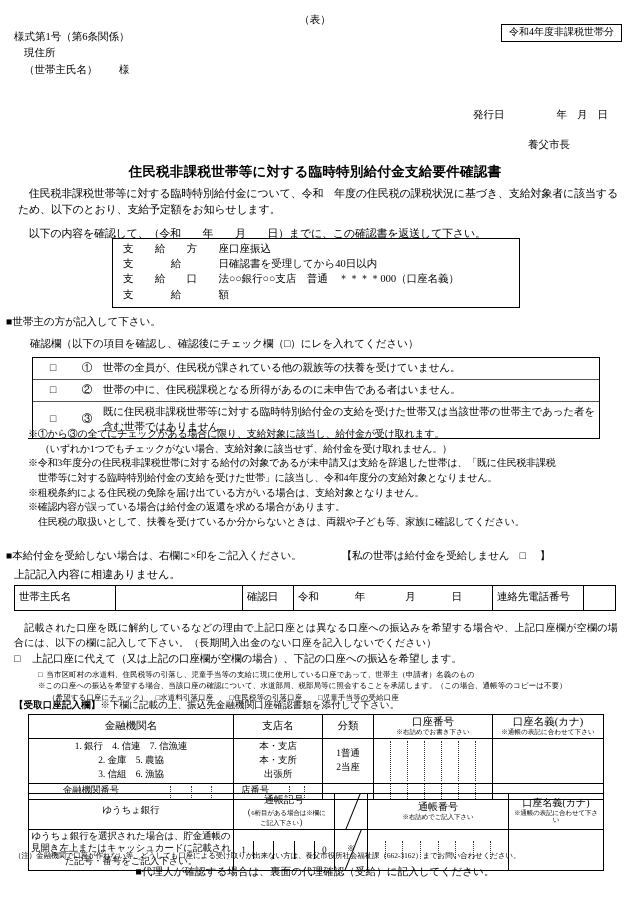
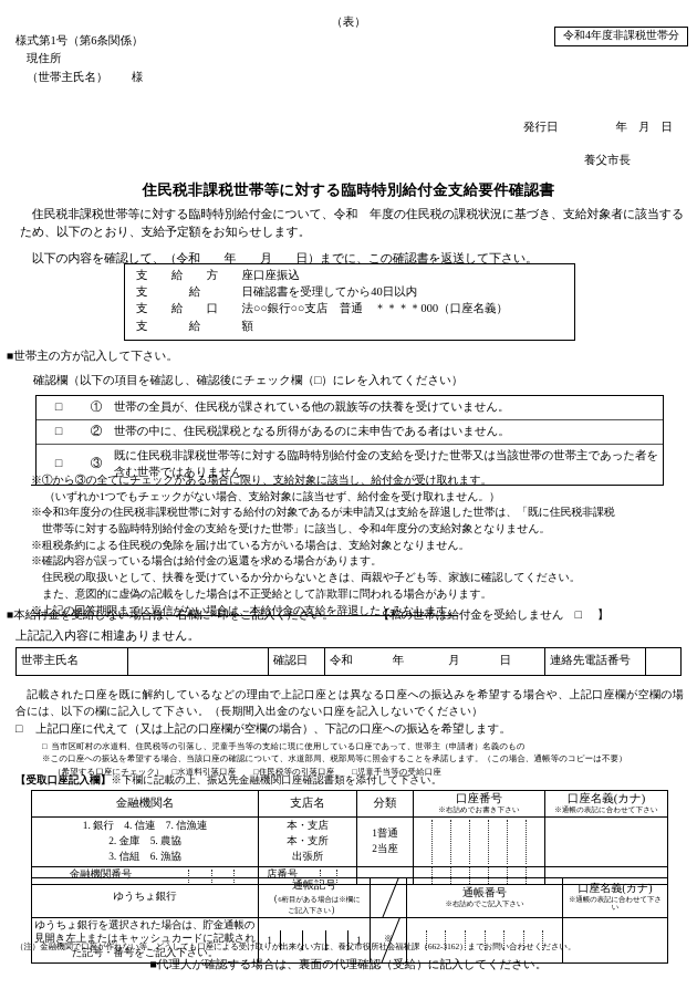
  （表）
  令和4年度非課税世帯分
  様式第1号（第6条関係）
  現住所
  （世帯主氏名） 様
  発行日 年 月 日
  養父市長
  住民税非課税世帯等に対する臨時特別給付金支給要件確認書
  住民税非課税世帯等に対する臨時特別給付金について、令和 年度の住民税の課税状況に基づき、支給対象者に該当するため、以下のとおり、支給予定額をお知らせします。
  以下の内容を確認して、（令和 年 月 日）までに、この確認書を返送して下さい。
  支
  給
  方
  座
  口座振込
  支
  給
  日
  確認書を受理してから40日以内
  支
  給
  口
  法
  ○○銀行○○支店 普通 ＊＊＊＊000（口座名義）
  支
  給
  額
  ■世帯主の方が記入して下さい。
  確認欄（以下の項目を確認し、確認後にチェック欄（□）にレを入れてください）
  □	①	世帯の全員が、住民税が課されている他の親族等の扶養を受けていません。
  □	②	世帯の中に、住民税課税となる所得があるのに未申告である者はいません。
  □	③	既に住民税非課税世帯等に対する臨時特別給付金の支給を受けた世帯又は当該世帯の世帯主であった者を含む世帯ではありません。
  ※①から③の全てにチェックがある場合に限り、支給対象に該当し、給付金が受け取れます。
  （いずれか1つでもチェックがない場合、支給対象に該当せず、給付金を受け取れません。）
  ※令和3年度分の住民税非課税世帯に対する給付の対象であるが未申請又は支給を辞退した世帯は、「既に住民税非課税
  世帯等に対する臨時特別給付金の支給を受けた世帯」に該当し、令和4年度分の支給対象となりません。
  ※租税条約による住民税の免除を届け出ている方がいる場合は、支給対象となりません。
  ※確認内容が誤っている場合は給付金の返還を求める場合があります。
  住民税の取扱いとして、扶養を受けているか分からないときは、両親や子ども等、家族に確認してください。
+ また、意図的に虚偽の記載をした場合は不正受給として詐欺罪に問われる場合があります。
+ ※上記の回答期限までに返信がない場合は、本給付金の支給を辞退したとみなします。
  ■本給付金を受給しない場合は、右欄に×印をご記入ください。 【私の世帯は給付金を受給しません □ 】
  上記記入内容に相違ありません。
  世帯主氏名		確認日	令和 年 月 日	連絡先電話番号
  記載された口座を既に解約しているなどの理由で上記口座とは異なる口座への振込みを希望する場合や、上記口座欄が空欄の場合には、以下の欄に記入して下さい。（長期間入出金のない口座を記入しないでください）
  □ 上記口座に代えて（又は上記の口座欄が空欄の場合）、下記の口座への振込を希望します。
  □ 当市区町村の水道料、住民税等の引落し、児童手当等の支給に現に使用している口座であって、世帯主（申請者）名義のもの
  ※この口座への振込を希望する場合、当該口座の確認について、水道部局、税部局等に照会することを承諾します。（この場合、通帳等のコピーは不要）
  （希望する口座にチェック） □水道料引落口座 □住民税等の引落口座 □児童手当等の受給口座
  【受取口座記入欄】※下欄に記載の上、振込先金融機関口座確認書類を添付して下さい。
  1. 銀行 4. 信連 7. 信漁連 2. 金庫 5. 農協 3. 信組 6. 漁協	本・支店 本・支所 出張所	1普通 2当座
  金融機関番号	店番号
- ゆうちょ銀行を選択された場合は、貯金通帳の見開き左上またはキャッシュカードに記載された記号・番号をご記入下さい。	1 0	※
+ ゆうちょ銀行を選択された場合は、貯金通帳の見開き左上またはキャッシュカードに記載された記号・番号をご記入下さい。	1 1	※
  （注）金融機関で口座が作れない等、どうしても口座による受け取りが出来ない方は、養父市役所社会福祉課（662-3162）までお問い合わせください。
  ■代理人が確認する場合は、裏面の代理確認（受給）に記入してください。
